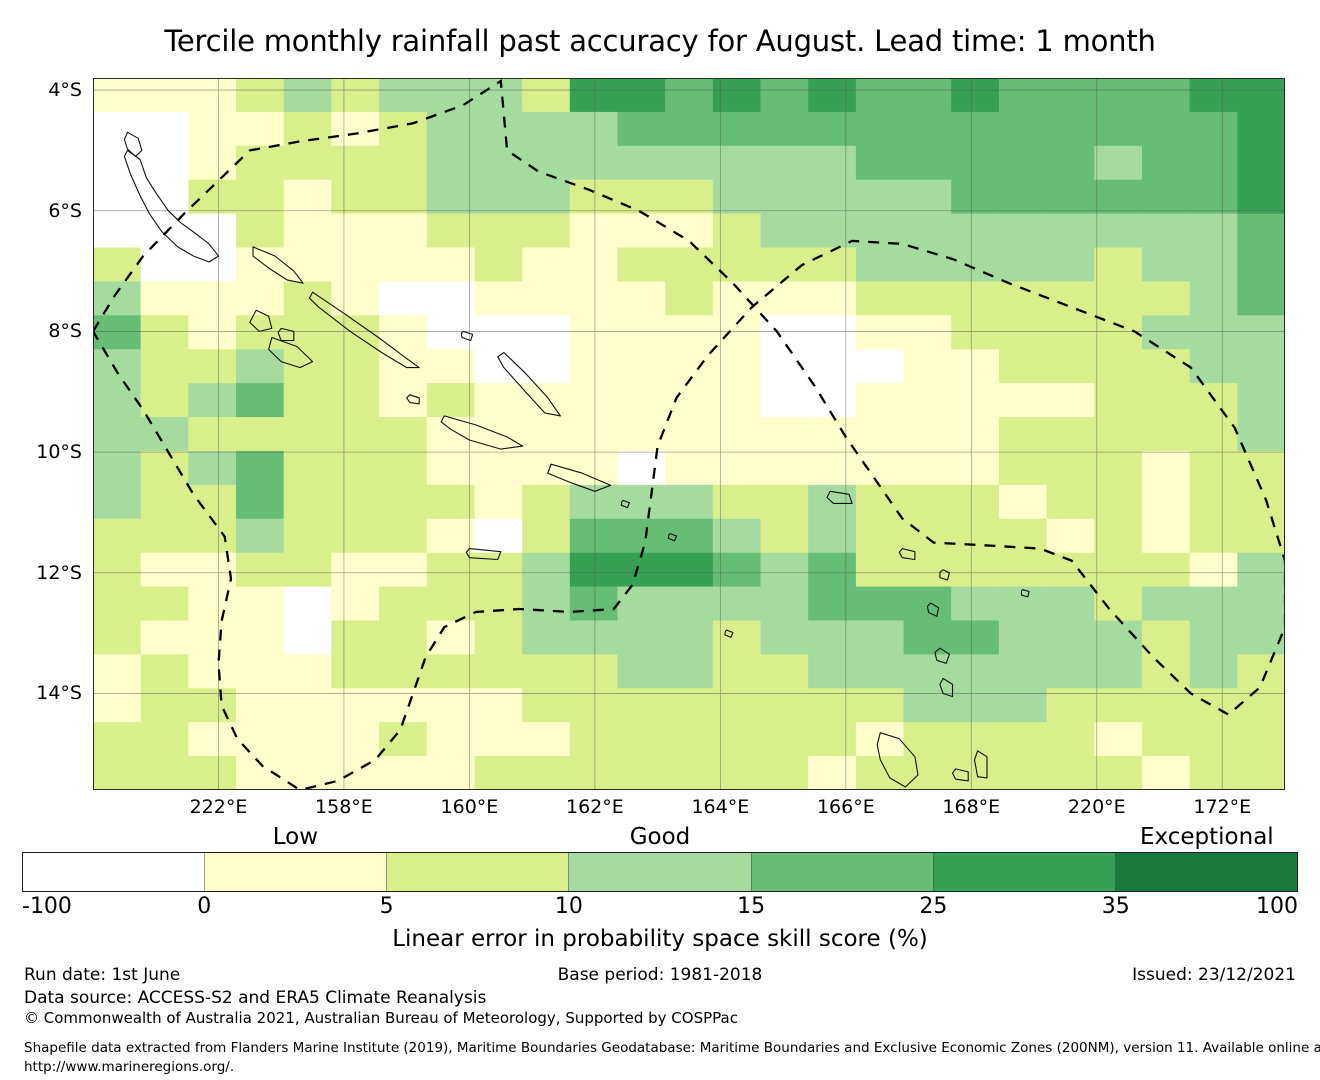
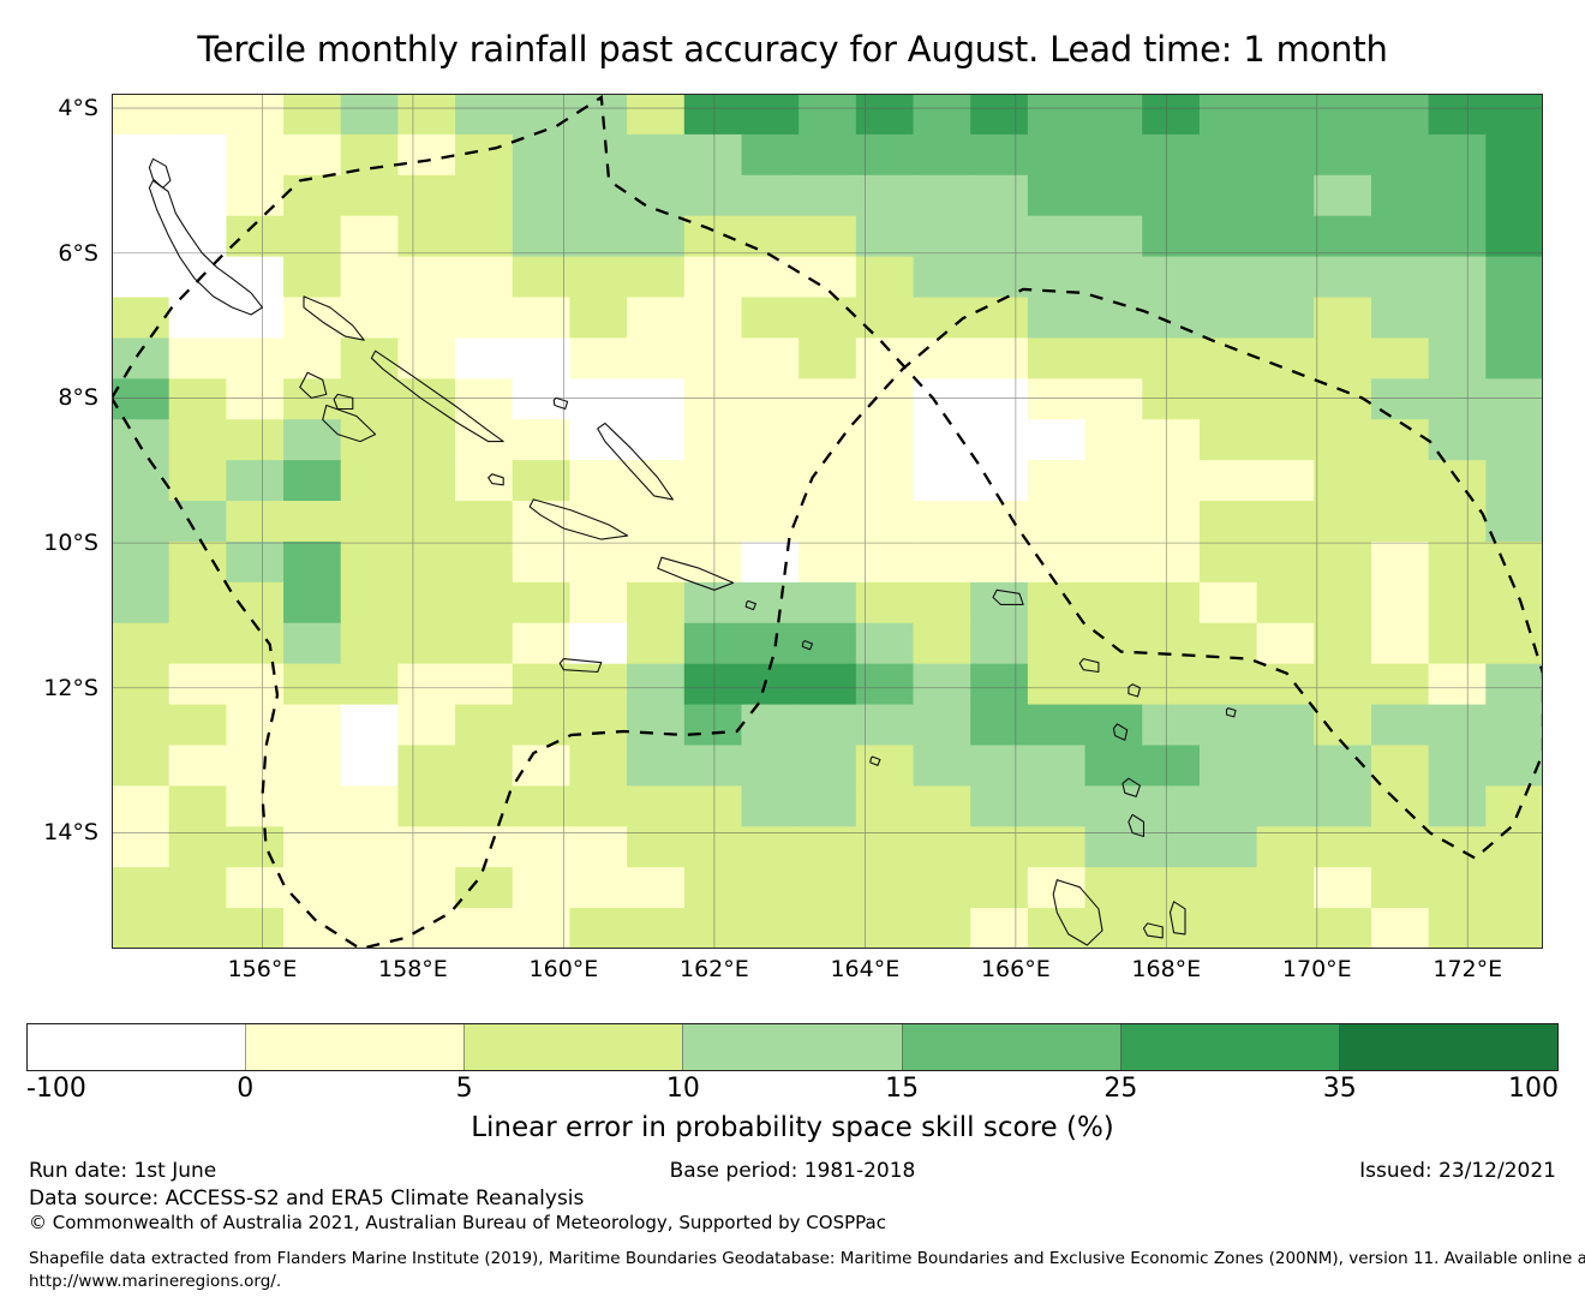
  Tercile monthly rainfall past accuracy for August. Lead time: 1 month
  4°S
  6°S
  8°S
  10°S
  12°S
  14°S
- 222°E
+ 156°E
  158°E
  160°E
  162°E
  164°E
  166°E
  168°E
- 220°E
+ 170°E
  172°E
- Low
- Good
- Exceptional
  -100
  0
  5
  10
  15
  25
  35
  100
  Linear error in probability space skill score (%)
  Run date: 1st June
  Base period: 1981-2018
  Issued: 23/12/2021
  Data source: ACCESS-S2 and ERA5 Climate Reanalysis
  © Commonwealth of Australia 2021, Australian Bureau of Meteorology, Supported by COSPPac
  Shapefile data extracted from Flanders Marine Institute (2019), Maritime Boundaries Geodatabase: Maritime Boundaries and Exclusive Economic Zones (200NM), version 11. Available online a
  http://www.marineregions.org/.
